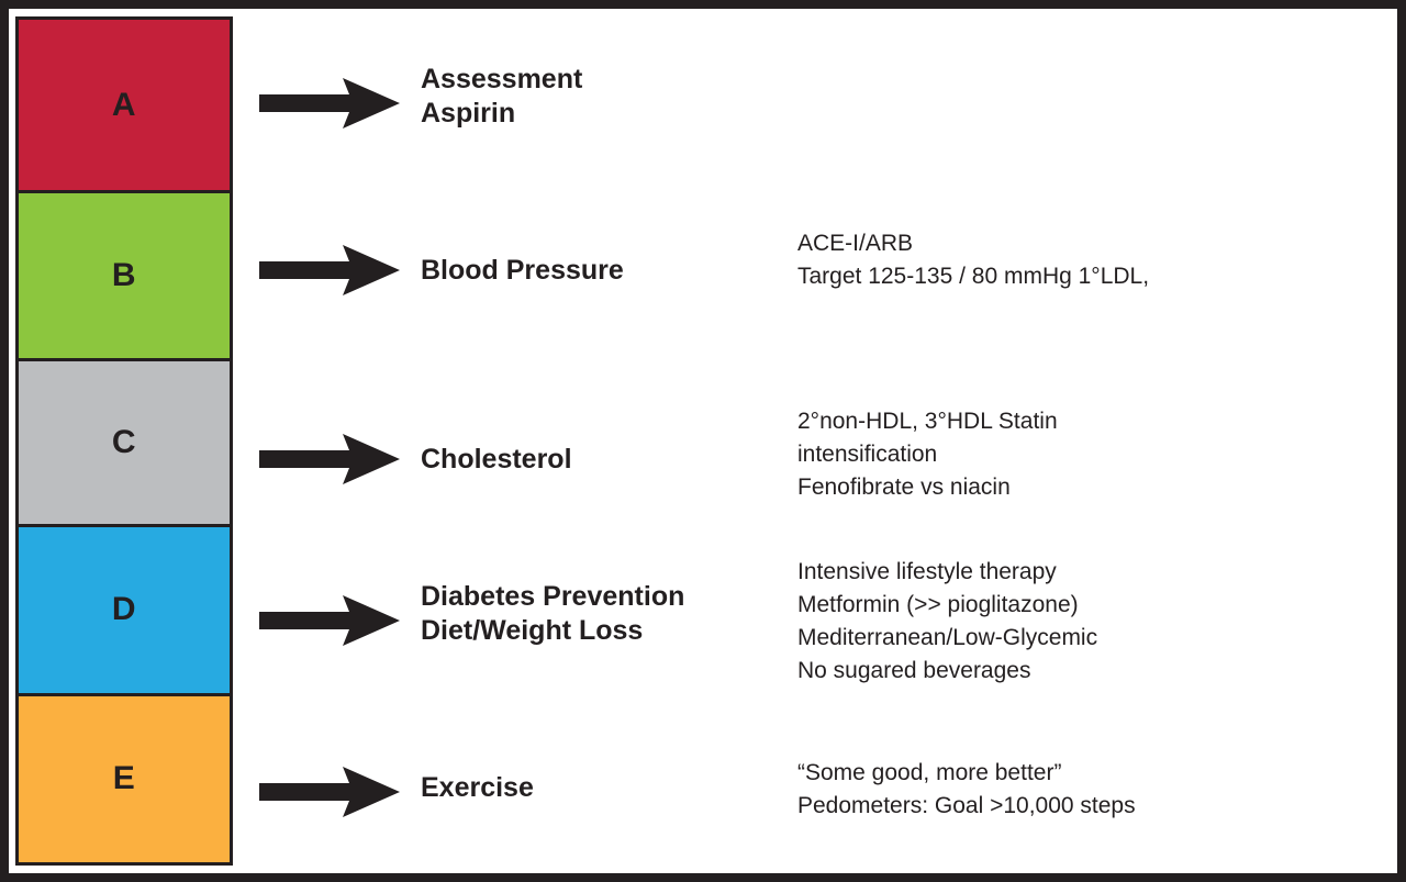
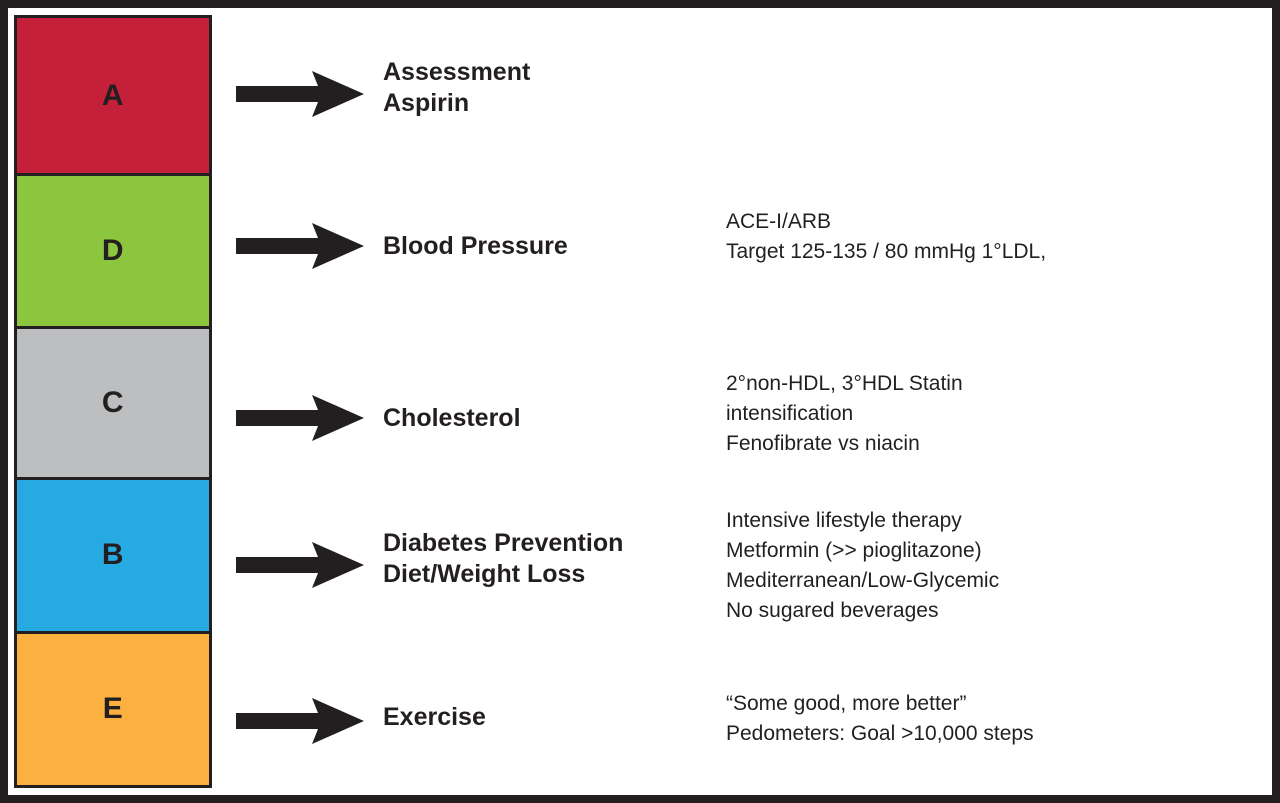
  A
- B
+ D
  C
- D
+ B
  E
  Assessment
  Aspirin
  Blood Pressure
  ACE-I/ARB
  Target 125-135 / 80 mmHg 1°LDL,
  Cholesterol
  2°non-HDL, 3°HDL Statin
  intensification
  Fenofibrate vs niacin
  Diabetes Prevention
  Diet/Weight Loss
  Intensive lifestyle therapy
  Metformin (>> pioglitazone)
  Mediterranean/Low-Glycemic
  No sugared beverages
  Exercise
  “Some good, more better”
  Pedometers: Goal >10,000 steps
